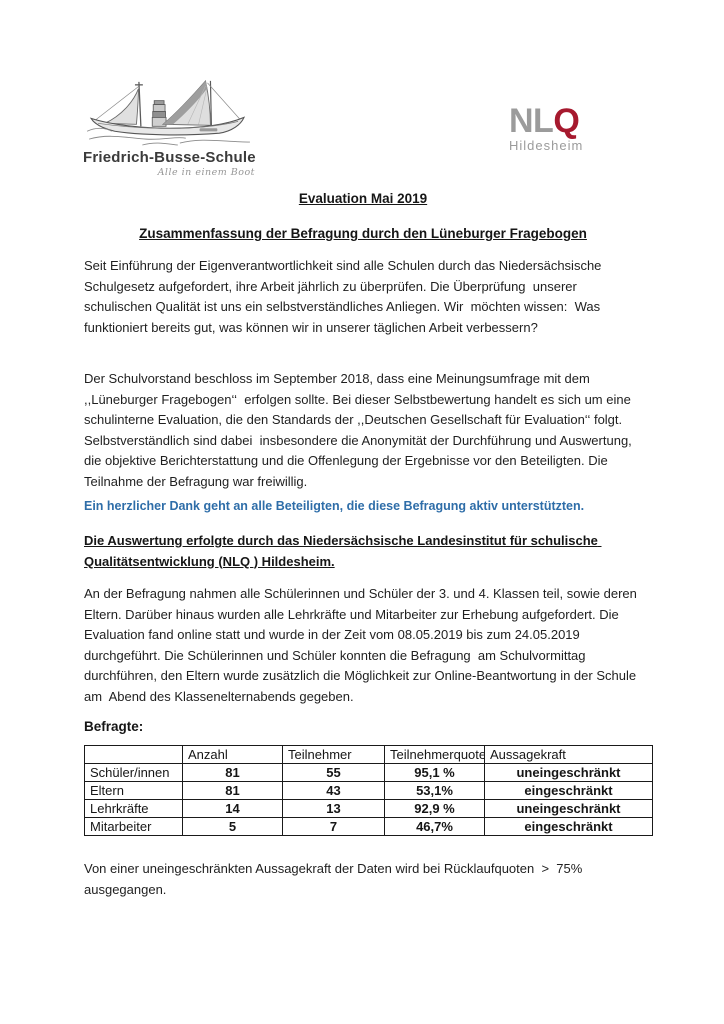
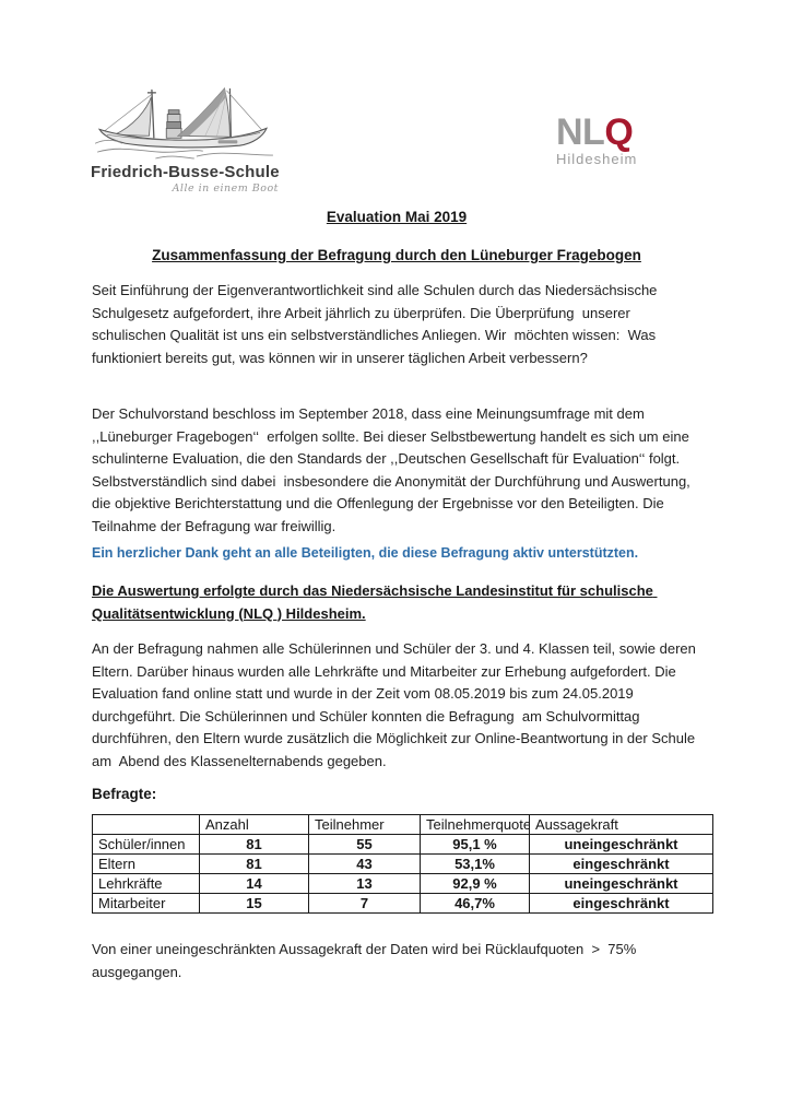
  Friedrich-Busse-Schule
  Alle in einem Boot
  NLQ
  Hildesheim
  Evaluation Mai 2019
  Zusammenfassung der Befragung durch den Lüneburger Fragebogen
  Seit Einführung der Eigenverantwortlichkeit sind alle Schulen durch das Niedersächsische Schulgesetz aufgefordert, ihre Arbeit jährlich zu überprüfen. Die Überprüfung unserer schulischen Qualität ist uns ein selbstverständliches Anliegen. Wir möchten wissen: Was funktioniert bereits gut, was können wir in unserer täglichen Arbeit verbessern?
  Der Schulvorstand beschloss im September 2018, dass eine Meinungsumfrage mit dem ,,Lüneburger Fragebogen‘‘ erfolgen sollte. Bei dieser Selbstbewertung handelt es sich um eine schulinterne Evaluation, die den Standards der ,,Deutschen Gesellschaft für Evaluation‘‘ folgt. Selbstverständlich sind dabei insbesondere die Anonymität der Durchführung und Auswertung, die objektive Berichterstattung und die Offenlegung der Ergebnisse vor den Beteiligten. Die Teilnahme der Befragung war freiwillig.
  Ein herzlicher Dank geht an alle Beteiligten, die diese Befragung aktiv unterstützten.
  Die Auswertung erfolgte durch das Niedersächsische Landesinstitut für schulische Qualitätsentwicklung (NLQ ) Hildesheim.
  An der Befragung nahmen alle Schülerinnen und Schüler der 3. und 4. Klassen teil, sowie deren Eltern. Darüber hinaus wurden alle Lehrkräfte und Mitarbeiter zur Erhebung aufgefordert. Die Evaluation fand online statt und wurde in der Zeit vom 08.05.2019 bis zum 24.05.2019 durchgeführt. Die Schülerinnen und Schüler konnten die Befragung am Schulvormittag durchführen, den Eltern wurde zusätzlich die Möglichkeit zur Online-Beantwortung in der Schule am Abend des Klassenelternabends gegeben.
  Befragte:
  	Anzahl	Teilnehmer	Teilnehmerquote	Aussagekraft
  Schüler/innen	81	55	95,1 %	uneingeschränkt
  Eltern	81	43	53,1%	eingeschränkt
  Lehrkräfte	14	13	92,9 %	uneingeschränkt
- Mitarbeiter	5	7	46,7%	eingeschränkt
+ Mitarbeiter	15	7	46,7%	eingeschränkt
  Von einer uneingeschränkten Aussagekraft der Daten wird bei Rücklaufquoten > 75% ausgegangen.
